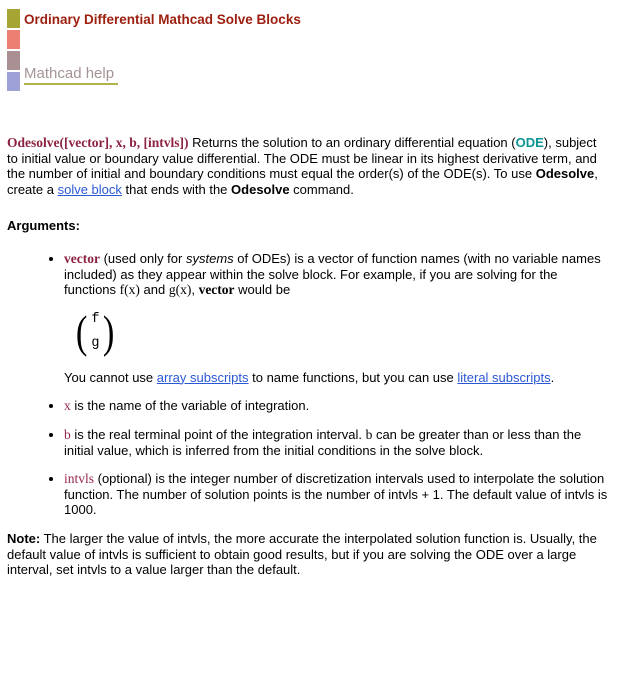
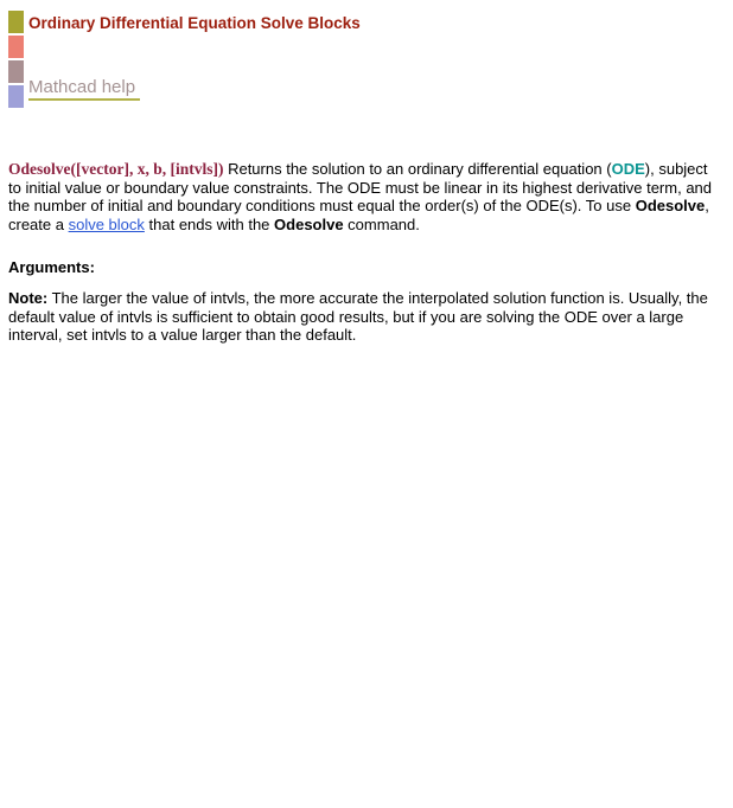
- Ordinary Differential Mathcad Solve Blocks
+ Ordinary Differential Equation Solve Blocks
  Mathcad help
- Odesolve([vector], x, b, [intvls]) Returns the solution to an ordinary differential equation (ODE), subject to initial value or boundary value differential. The ODE must be linear in its highest derivative term, and the number of initial and boundary conditions must equal the order(s) of the ODE(s). To use Odesolve, create a solve block that ends with the Odesolve command.
+ Odesolve([vector], x, b, [intvls]) Returns the solution to an ordinary differential equation (ODE), subject to initial value or boundary value constraints. The ODE must be linear in its highest derivative term, and the number of initial and boundary conditions must equal the order(s) of the ODE(s). To use Odesolve, create a solve block that ends with the Odesolve command.
  Arguments:
- vector (used only for systems of ODEs) is a vector of function names (with no variable names included) as they appear within the solve block. For example, if you are solving for the functions f(x) and g(x), vector would be
- (
- f
- g
- )
- You cannot use array subscripts to name functions, but you can use literal subscripts.
- x is the name of the variable of integration.
- b is the real terminal point of the integration interval. b can be greater than or less than the initial value, which is inferred from the initial conditions in the solve block.
- intvls (optional) is the integer number of discretization intervals used to interpolate the solution function. The number of solution points is the number of intvls + 1. The default value of intvls is 1000.
  Note: The larger the value of intvls, the more accurate the interpolated solution function is. Usually, the default value of intvls is sufficient to obtain good results, but if you are solving the ODE over a large interval, set intvls to a value larger than the default.
